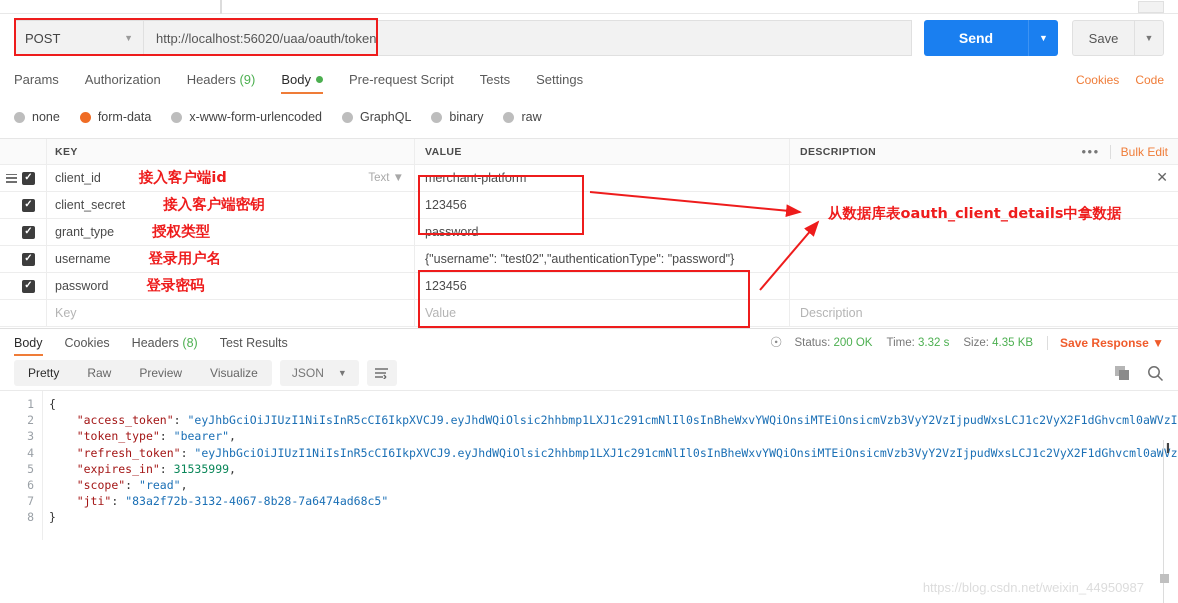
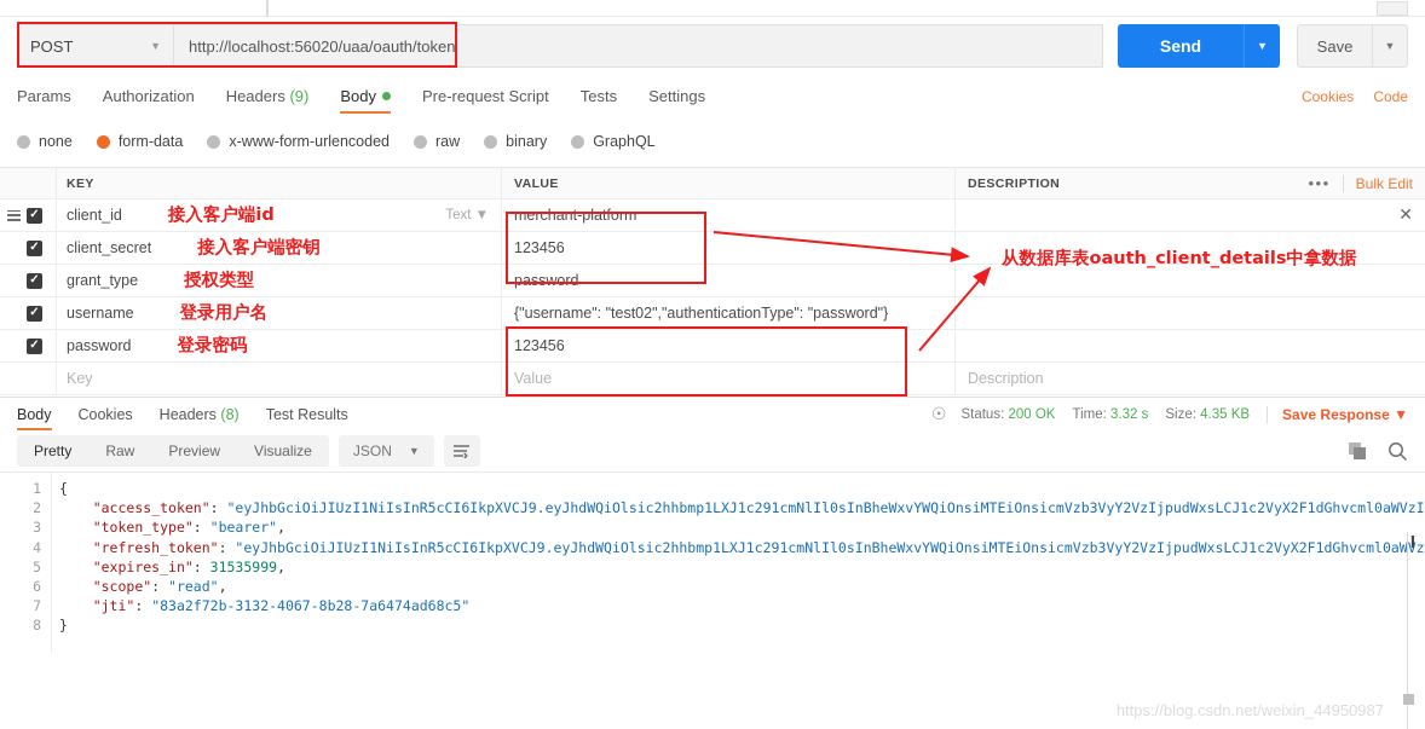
  POST
  ▼
  http://localhost:56020/uaa/oauth/token
  Send
  ▼
  Save
  ▼
  Params
  Authorization
  Headers (9)
  Body
  Pre-request Script
  Tests
  Settings
  Cookies
  Code
  none
  form-data
  x-www-form-urlencoded
- GraphQL
+ raw
  binary
- raw
+ GraphQL
  KEY
  VALUE
  DESCRIPTION
  •••
  Bulk Edit
  client_id
  接入客户端id
  Text ▼
  merchant-platform
  ✕
  client_secret
  接入客户端密钥
  123456
  grant_type
  授权类型
  password
  username
  登录用户名
  {"username": "test02","authenticationType": "password"}
  password
  登录密码
  123456
  Key
  Value
  Description
  从数据库表oauth_client_details中拿数据
  Body
  Cookies
  Headers (8)
  Test Results
  ☉
  Status: 200 OK
  Time: 3.32 s
  Size: 4.35 KB
  Save Response ▼
  Pretty
  Raw
  Preview
  Visualize
  JSON
  ▼
  1
  2
  3
  4
  5
  6
  7
  8
  {
  "access_token": "eyJhbGciOiJIUzI1NiIsInR5cCI6IkpXVCJ9.eyJhdWQiOlsic2hhbmp1LXJ1c291cmNlIl0sInBheWxvYWQiOnsiMTEiOnsicmVzb3VyY2VzIjpudWxsLCJ1c2VyX2F1dGhvcml0aWVzI
  "token_type": "bearer",
  "refresh_token": "eyJhbGciOiJIUzI1NiIsInR5cCI6IkpXVCJ9.eyJhdWQiOlsic2hhbmp1LXJ1c291cmNlIl0sInBheWxvYWQiOnsiMTEiOnsicmVzb3VyY2VzIjpudWxsLCJ1c2VyX2F1dGhvcml0aWVz
  "expires_in": 31535999,
  "scope": "read",
  "jti": "83a2f72b-3132-4067-8b28-7a6474ad68c5"
  }
  I
  https://blog.csdn.net/weixin_44950987
